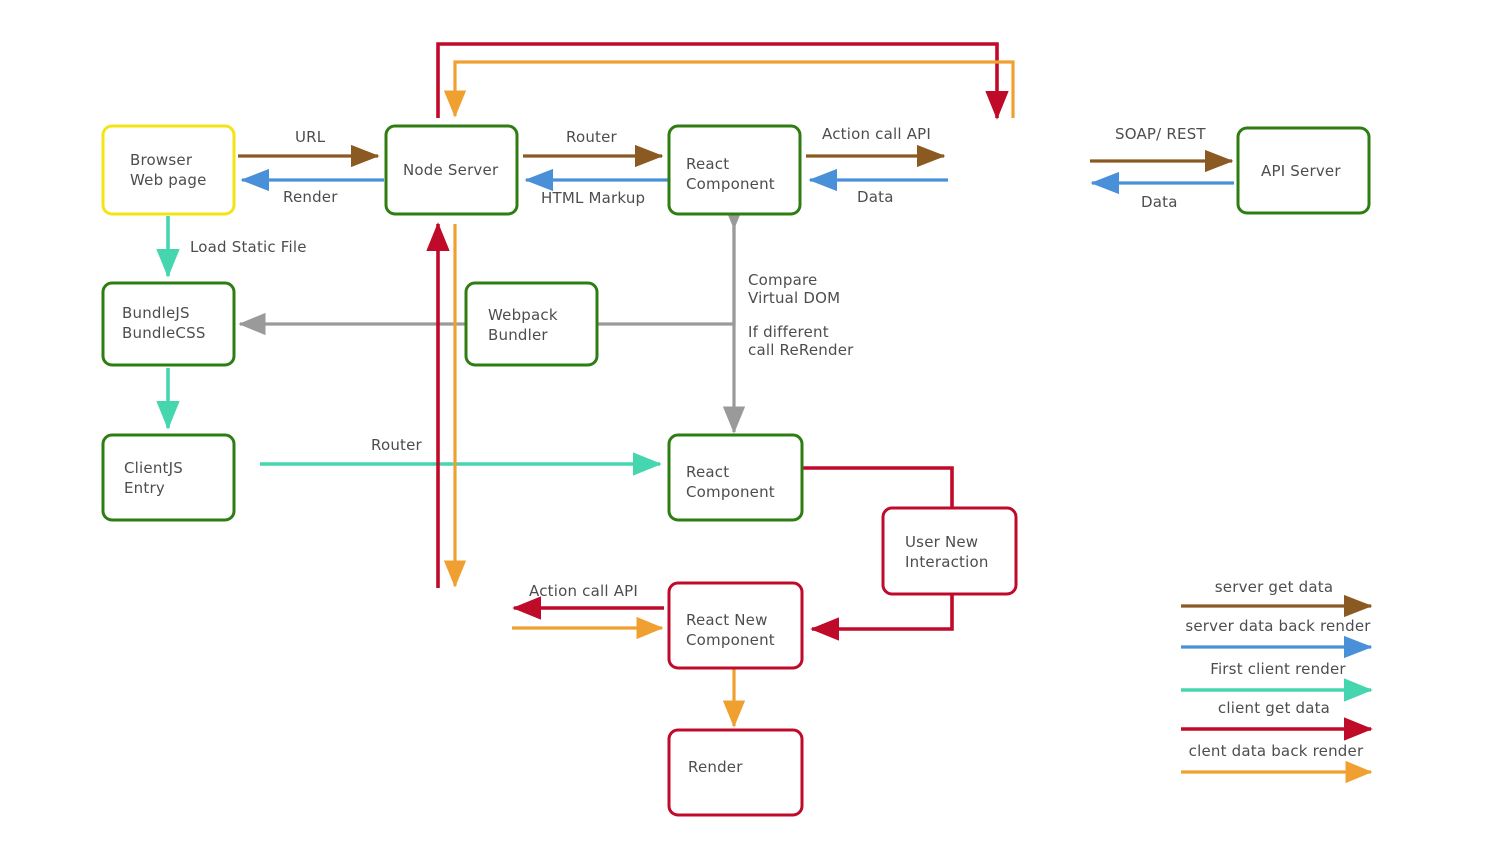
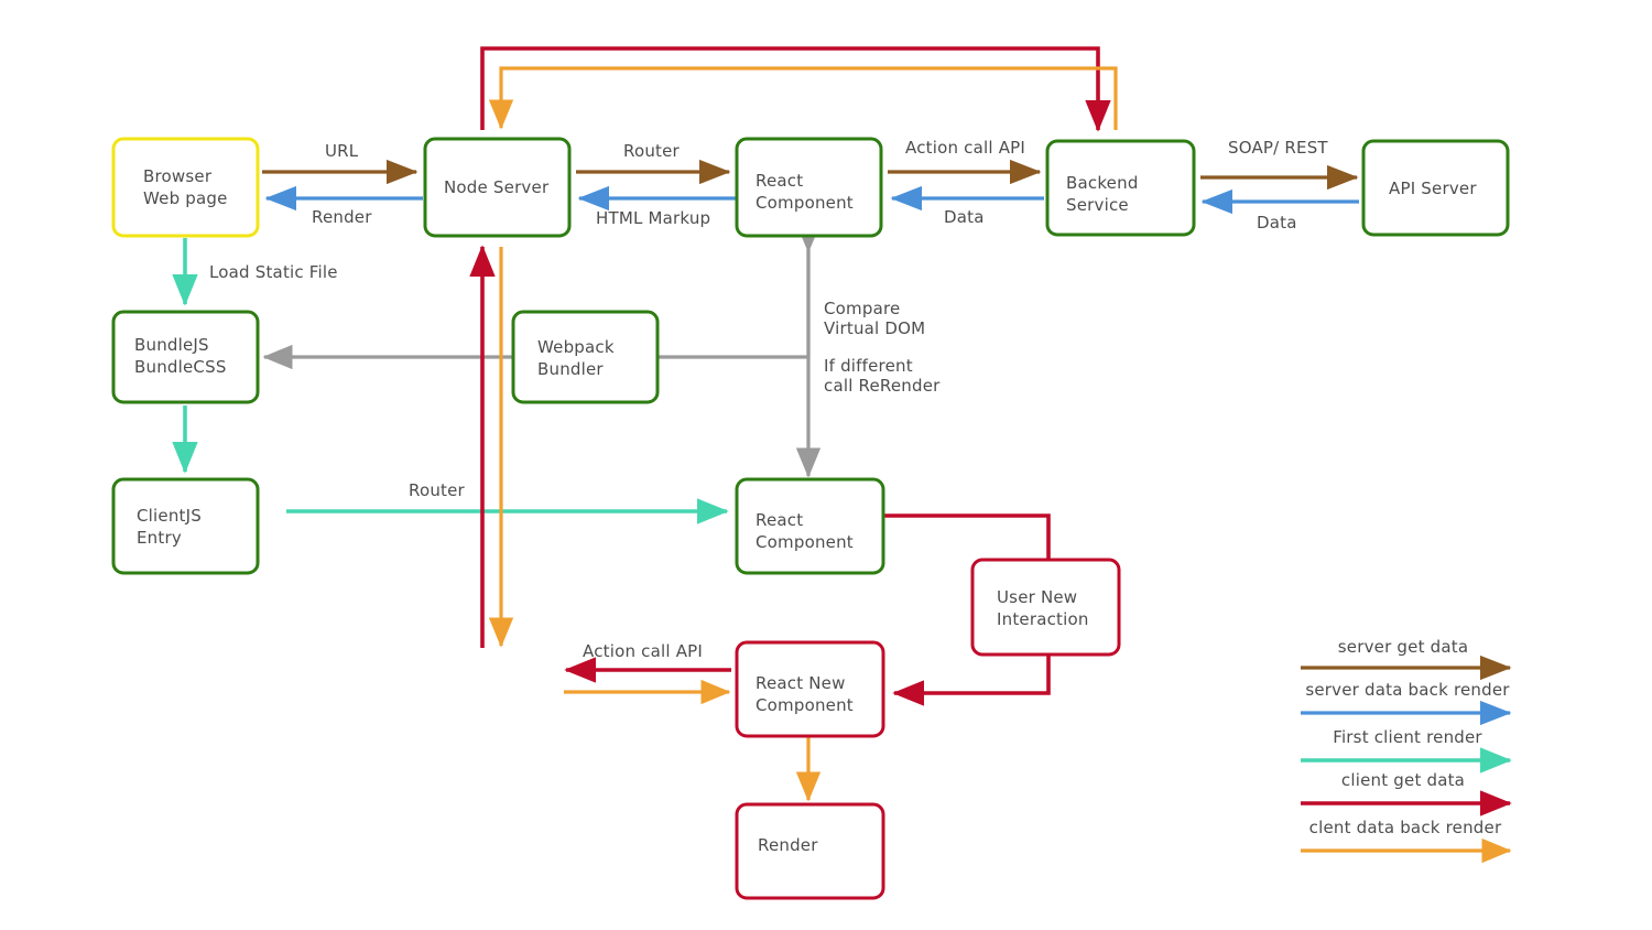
  Browser
  Web page
  Node Server
  React
  Component
+ Backend
+ Service
  API Server
  BundleJS
  BundleCSS
  Webpack
  Bundler
  ClientJS
  Entry
  React
  Component
  User New
  Interaction
  React New
  Component
  Render
  URL
  Render
  Router
  HTML Markup
  Action call API
  Data
  SOAP/ REST
  Data
  Load Static File
  Compare
  Virtual DOM
  If different
  call ReRender
  Router
  Action call API
  server get data
  server data back render
  First client render
  client get data
  clent data back render
